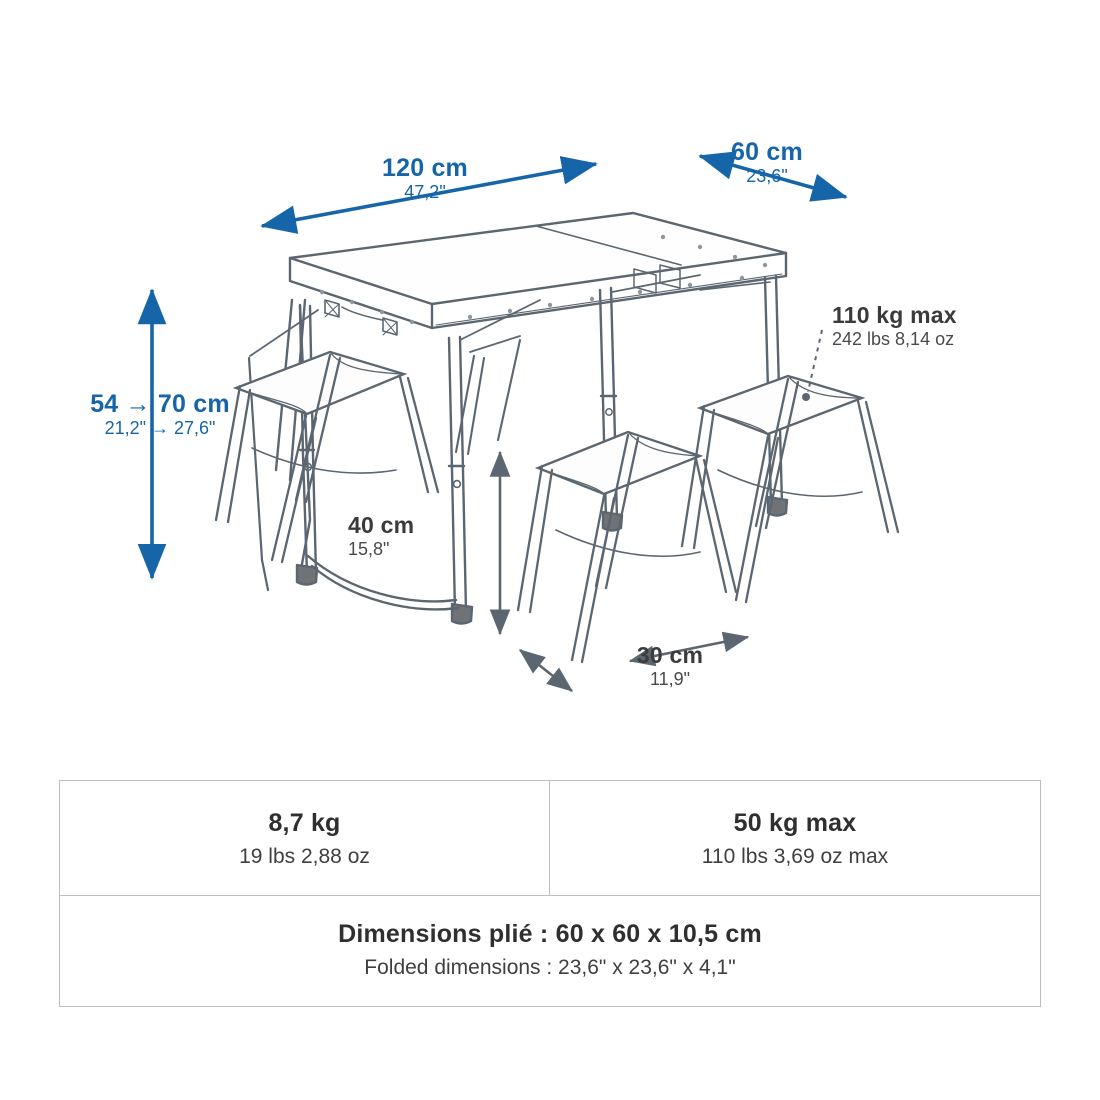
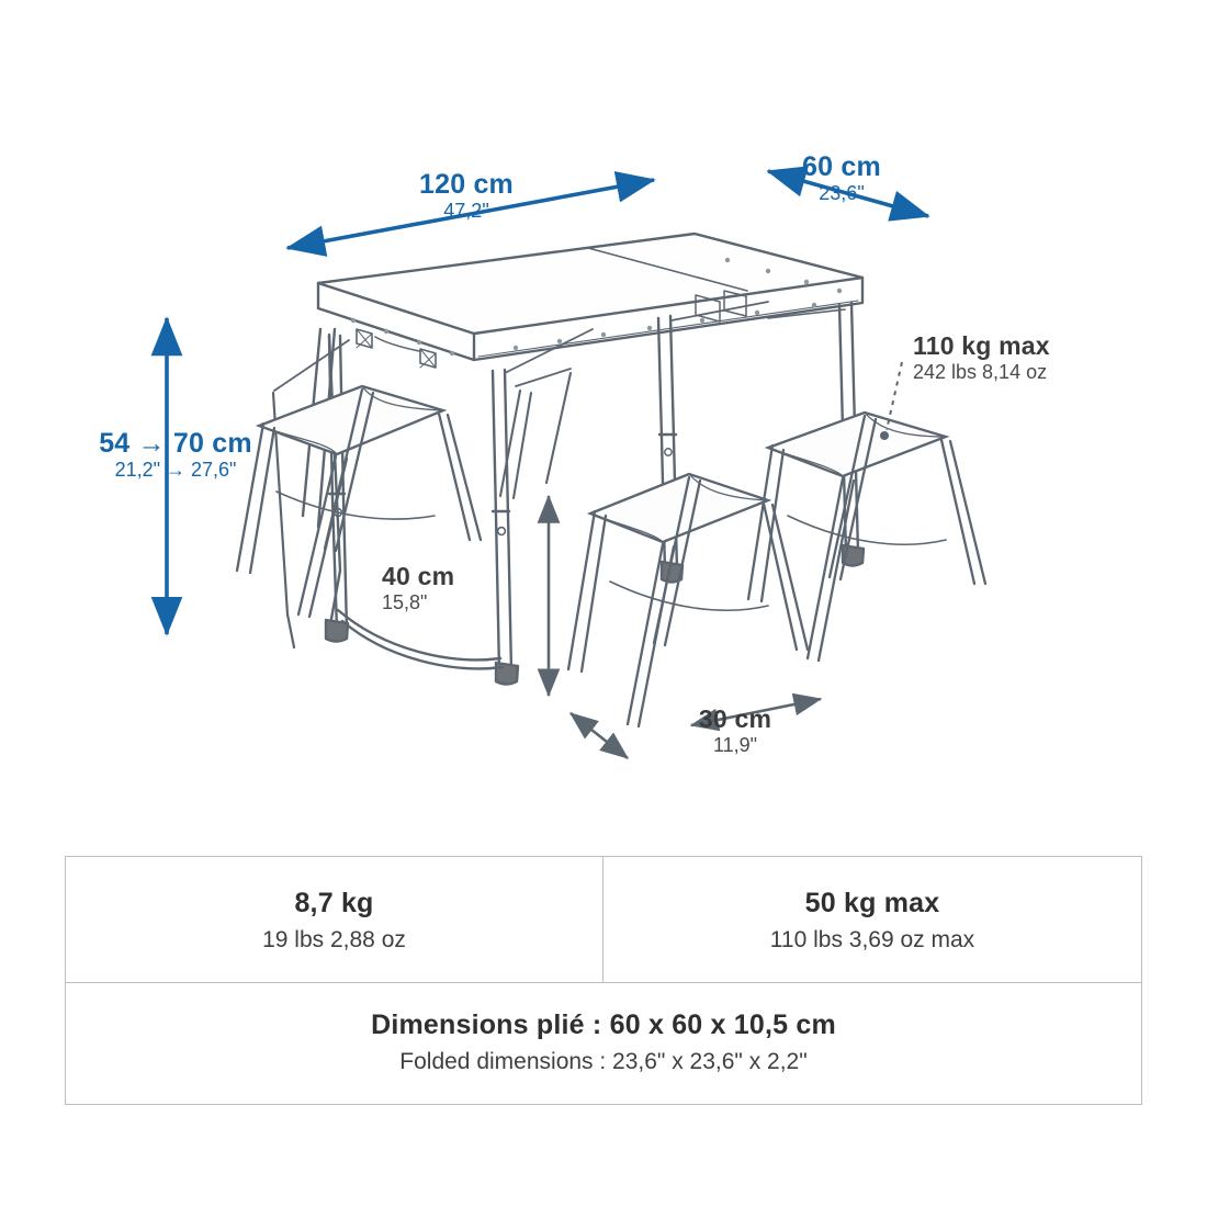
  120 cm
  47,2"
  60 cm
  23,6"
  54 → 70 cm
  21,2" → 27,6"
  40 cm
  15,8"
  30 cm
  11,9"
  110 kg max
  242 lbs 8,14 oz
  8,7 kg
  19 lbs 2,88 oz
  50 kg max
  110 lbs 3,69 oz max
  Dimensions plié : 60 x 60 x 10,5 cm
- Folded dimensions : 23,6" x 23,6" x 4,1"
+ Folded dimensions : 23,6" x 23,6" x 2,2"
